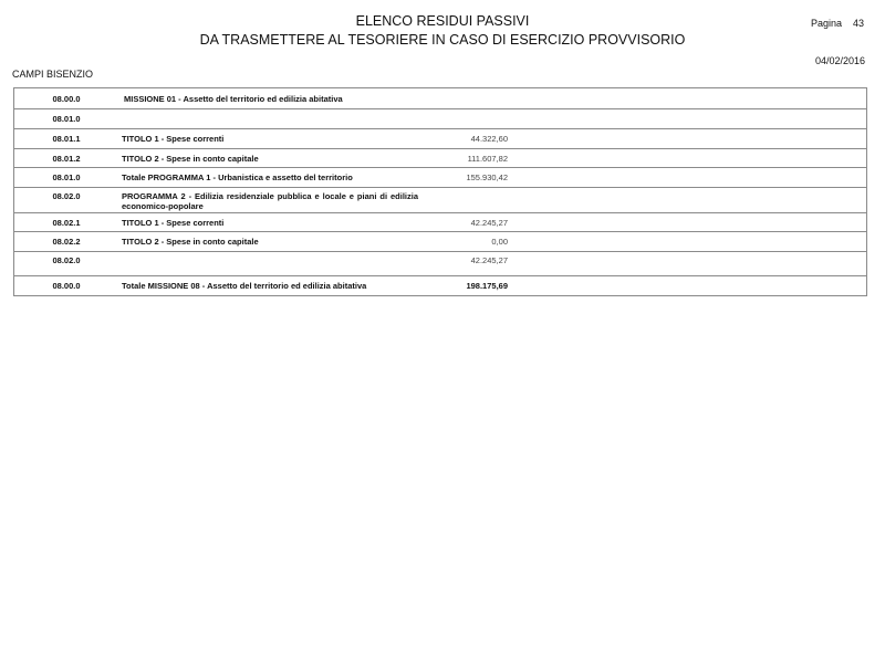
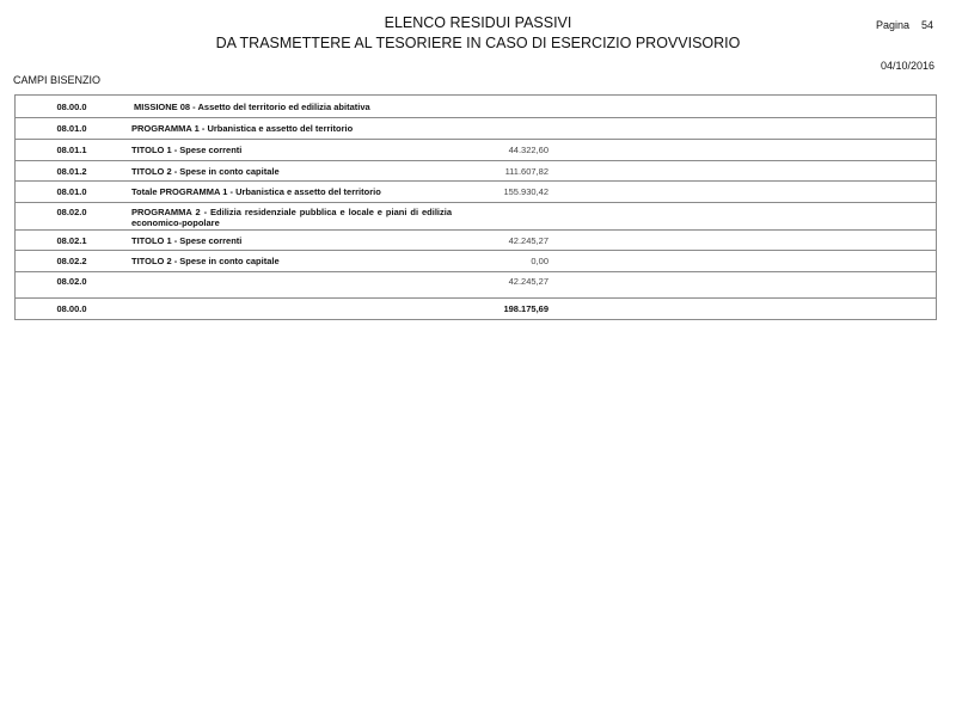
  ELENCO RESIDUI PASSIVI
  DA TRASMETTERE AL TESORIERE IN CASO DI ESERCIZIO PROVVISORIO
  Pagina
- 43
+ 54
- 04/02/2016
+ 04/10/2016
  CAMPI BISENZIO
  08.00.0
- MISSIONE 01 - Assetto del territorio ed edilizia abitativa
+ MISSIONE 08 - Assetto del territorio ed edilizia abitativa
  08.01.0
+ PROGRAMMA 1 - Urbanistica e assetto del territorio
  08.01.1
  TITOLO 1 - Spese correnti
  44.322,60
  08.01.2
  TITOLO 2 - Spese in conto capitale
  111.607,82
  08.01.0
  Totale PROGRAMMA 1 - Urbanistica e assetto del territorio
  155.930,42
  08.02.0
  PROGRAMMA 2 - Edilizia residenziale pubblica e locale e piani di edilizia economico-popolare
  08.02.1
  TITOLO 1 - Spese correnti
  42.245,27
  08.02.2
  TITOLO 2 - Spese in conto capitale
  0,00
  08.02.0
  42.245,27
  08.00.0
- Totale MISSIONE 08 - Assetto del territorio ed edilizia abitativa
  198.175,69
